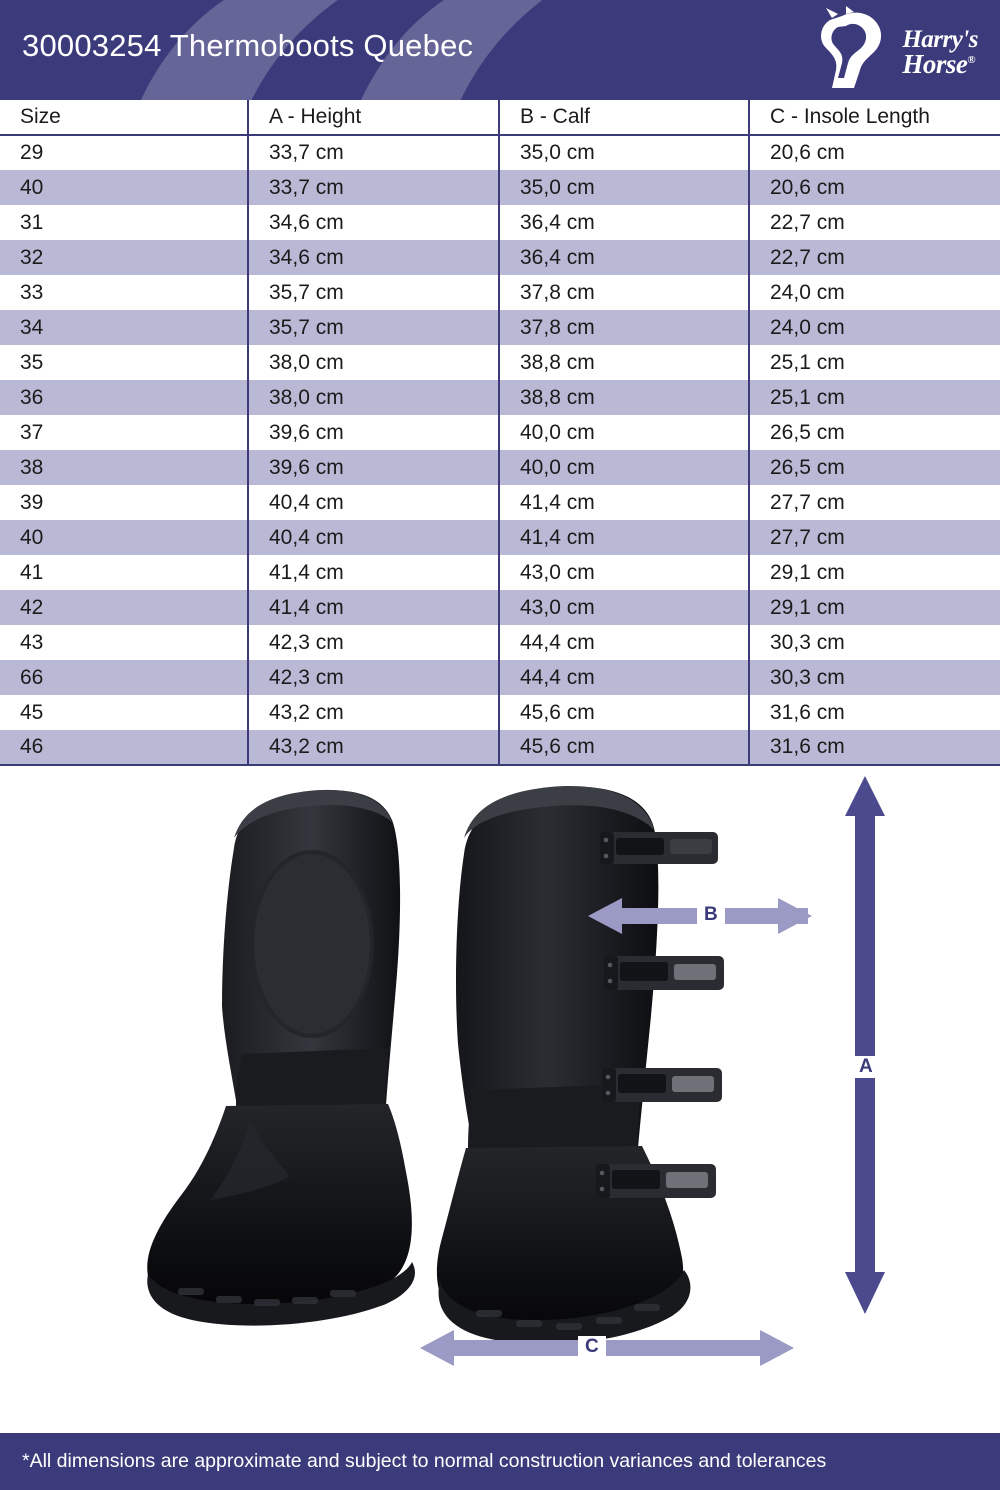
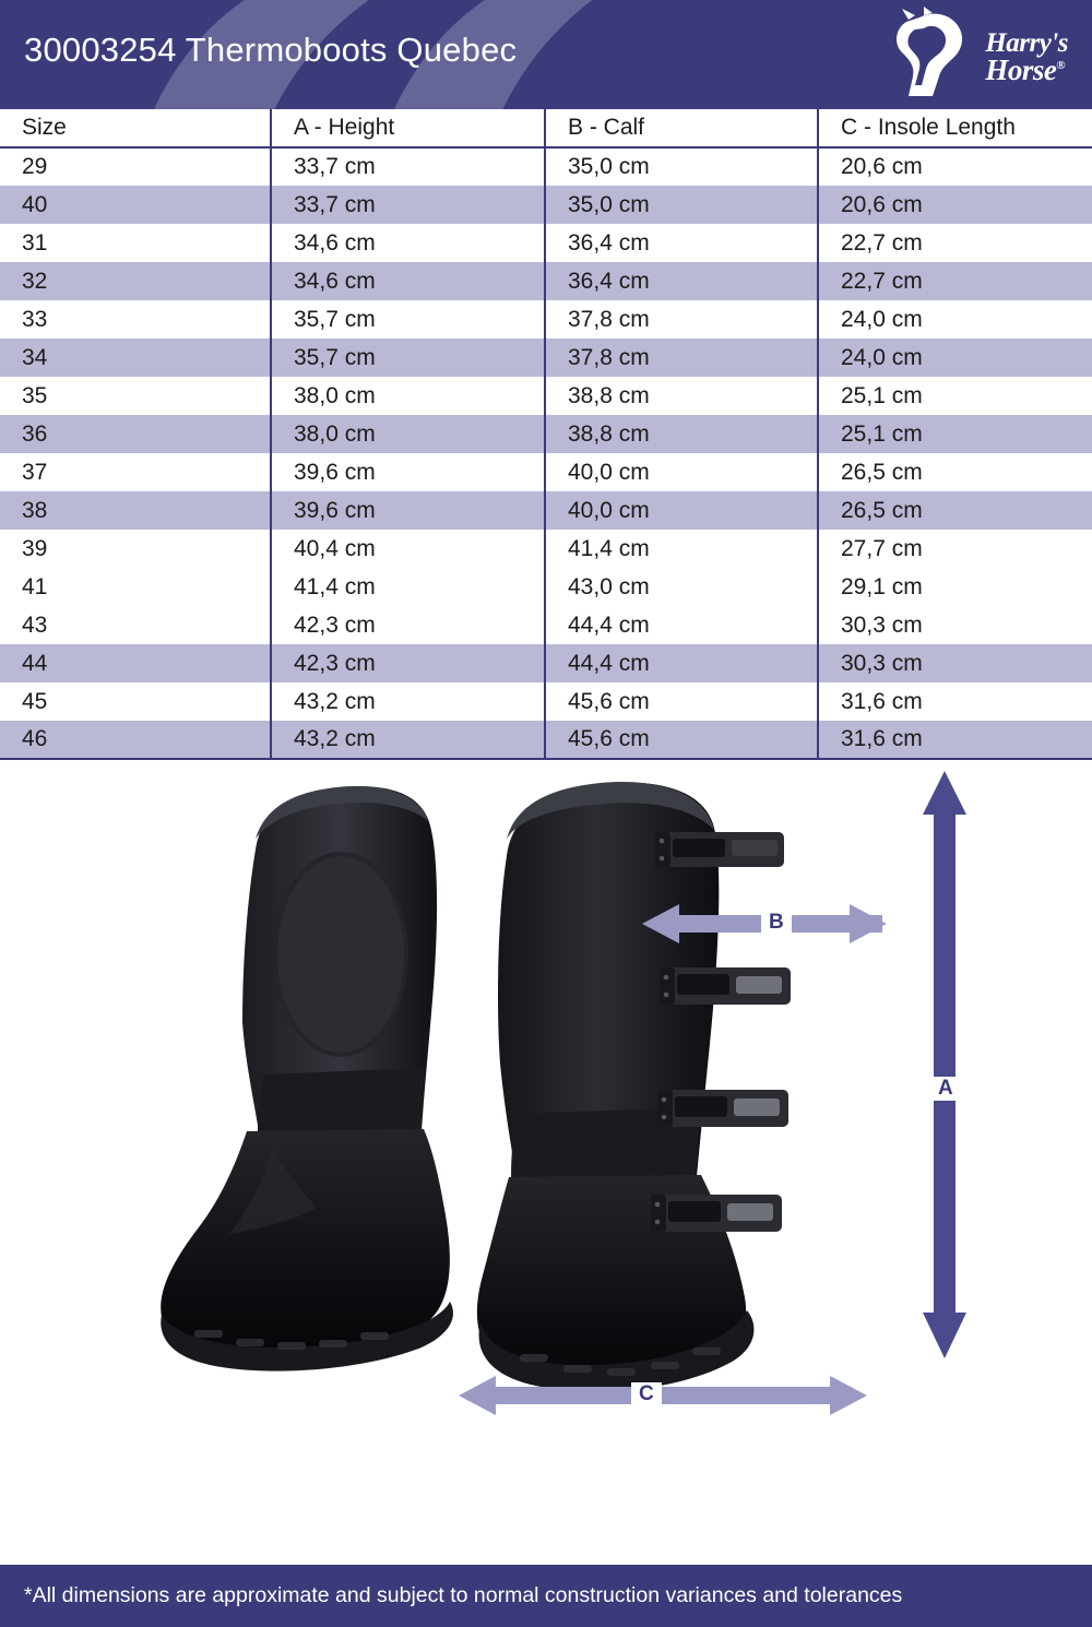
  30003254 Thermoboots Quebec
  Harry's
  Horse®
  Size	A - Height	B - Calf	C - Insole Length
  29	33,7 cm	35,0 cm	20,6 cm
  40	33,7 cm	35,0 cm	20,6 cm
  31	34,6 cm	36,4 cm	22,7 cm
  32	34,6 cm	36,4 cm	22,7 cm
  33	35,7 cm	37,8 cm	24,0 cm
  34	35,7 cm	37,8 cm	24,0 cm
  35	38,0 cm	38,8 cm	25,1 cm
  36	38,0 cm	38,8 cm	25,1 cm
  37	39,6 cm	40,0 cm	26,5 cm
  38	39,6 cm	40,0 cm	26,5 cm
  39	40,4 cm	41,4 cm	27,7 cm
- 40	40,4 cm	41,4 cm	27,7 cm
  41	41,4 cm	43,0 cm	29,1 cm
- 42	41,4 cm	43,0 cm	29,1 cm
  43	42,3 cm	44,4 cm	30,3 cm
- 66	42,3 cm	44,4 cm	30,3 cm
+ 44	42,3 cm	44,4 cm	30,3 cm
  45	43,2 cm	45,6 cm	31,6 cm
  46	43,2 cm	45,6 cm	31,6 cm
  A
  B
  C
  *All dimensions are approximate and subject to normal construction variances and tolerances
